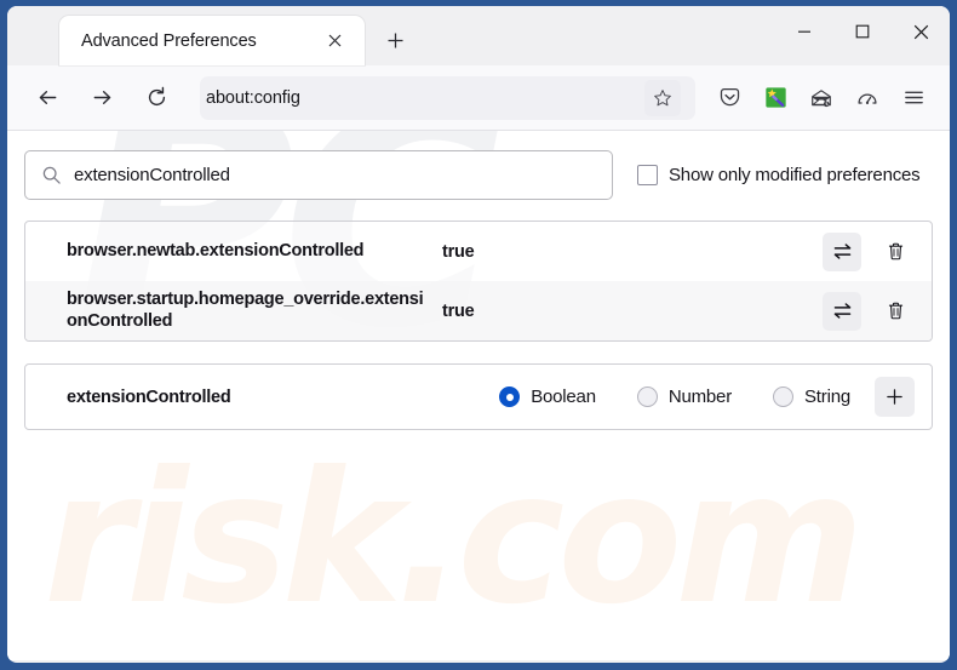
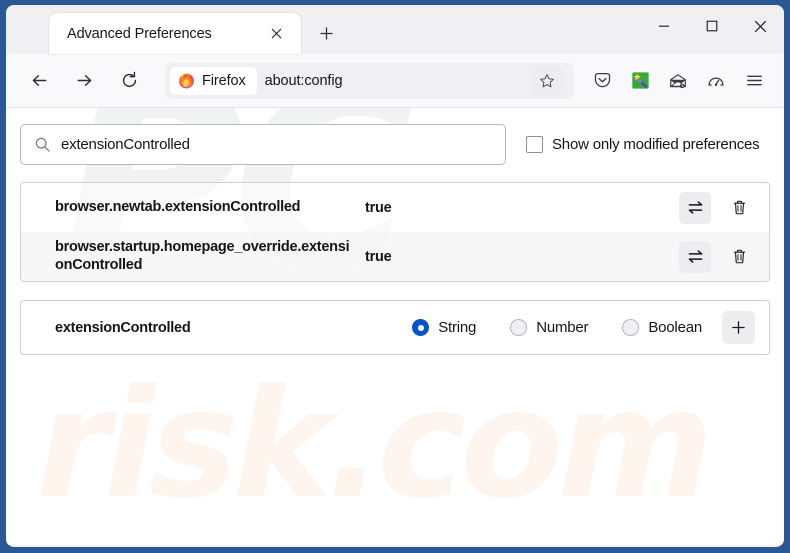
  Advanced Preferences
+ Firefox
  about:config
  PC
  extensionControlled
  Show only modified preferences
  browser.newtab.extensionControlled
  true
  browser.startup.homepage_override.extensionControlled
  true
  extensionControlled
- Boolean
+ String
  Number
- String
+ Boolean
